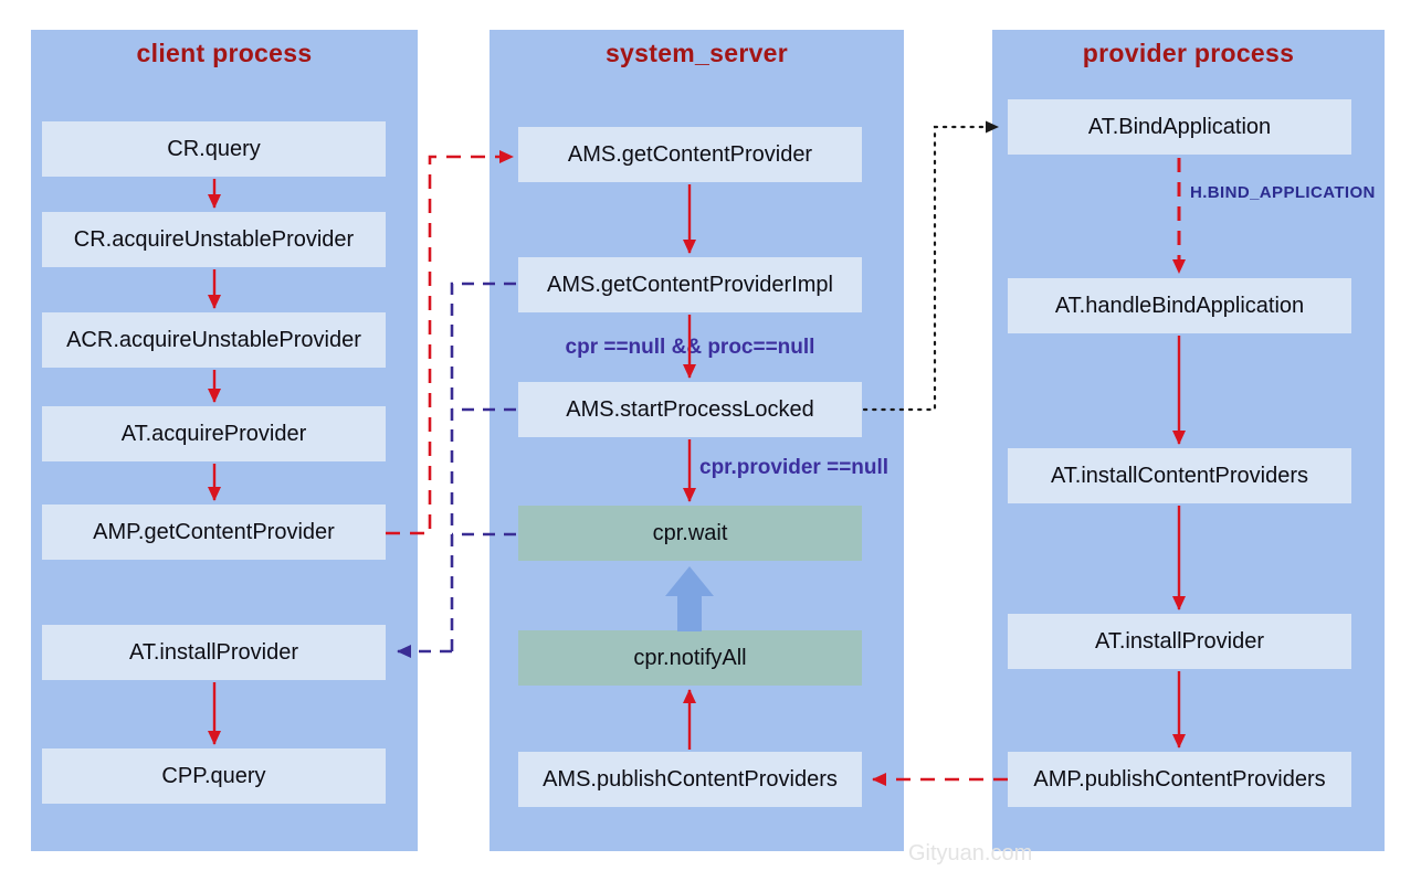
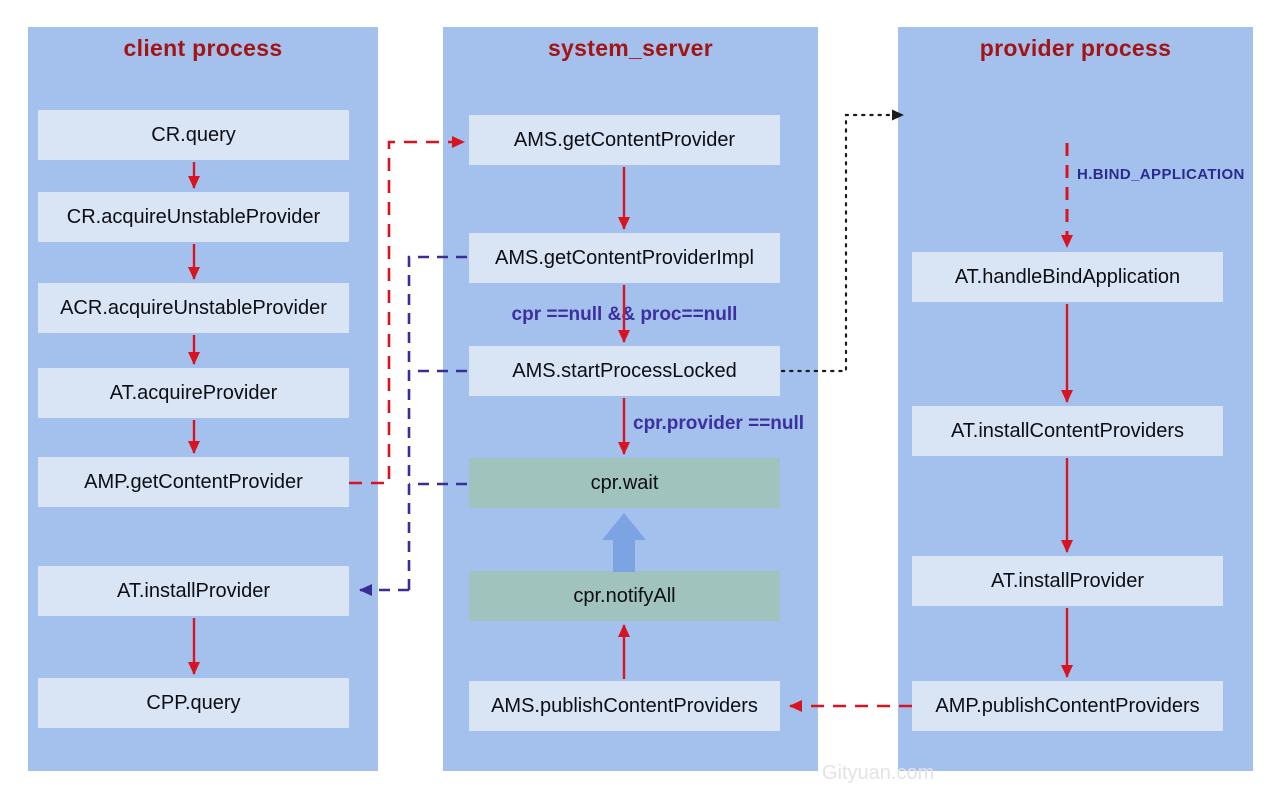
  client process
  system_server
  provider process
  CR.query
  CR.acquireUnstableProvider
  ACR.acquireUnstableProvider
  AT.acquireProvider
  AMP.getContentProvider
  AT.installProvider
  CPP.query
  AMS.getContentProvider
  AMS.getContentProviderImpl
  AMS.startProcessLocked
  cpr.wait
  cpr.notifyAll
  AMS.publishContentProviders
- AT.BindApplication
  AT.handleBindApplication
  AT.installContentProviders
  AT.installProvider
  AMP.publishContentProviders
  cpr ==null && proc==null
  cpr.provider ==null
  H.BIND_APPLICATION
  Gityuan.com
